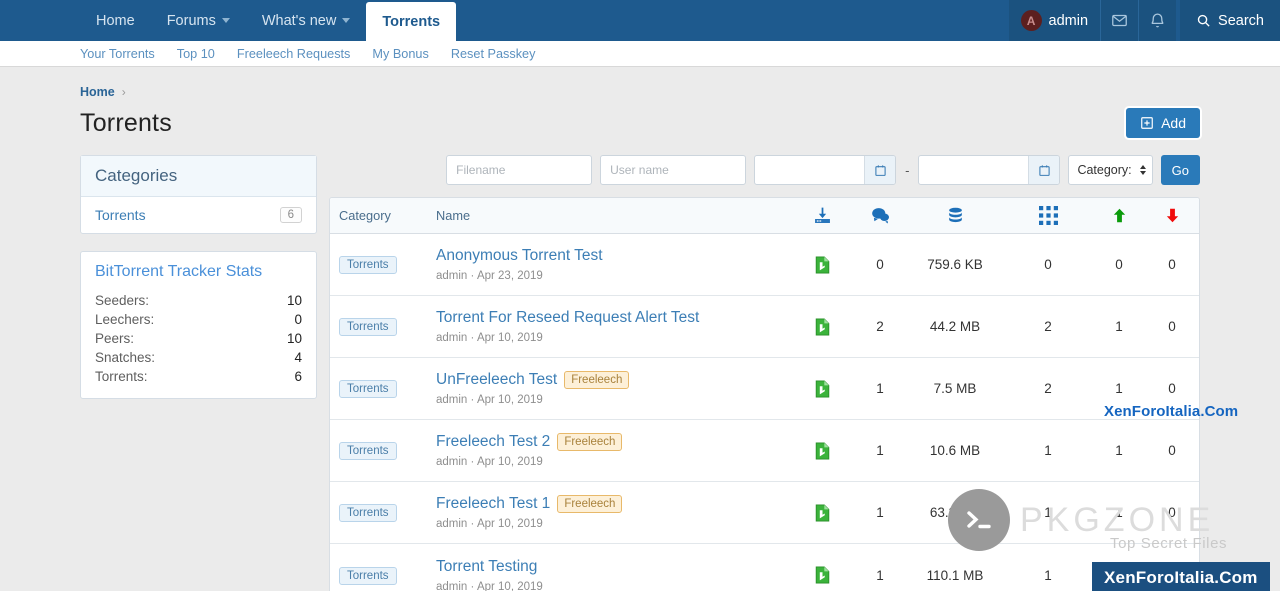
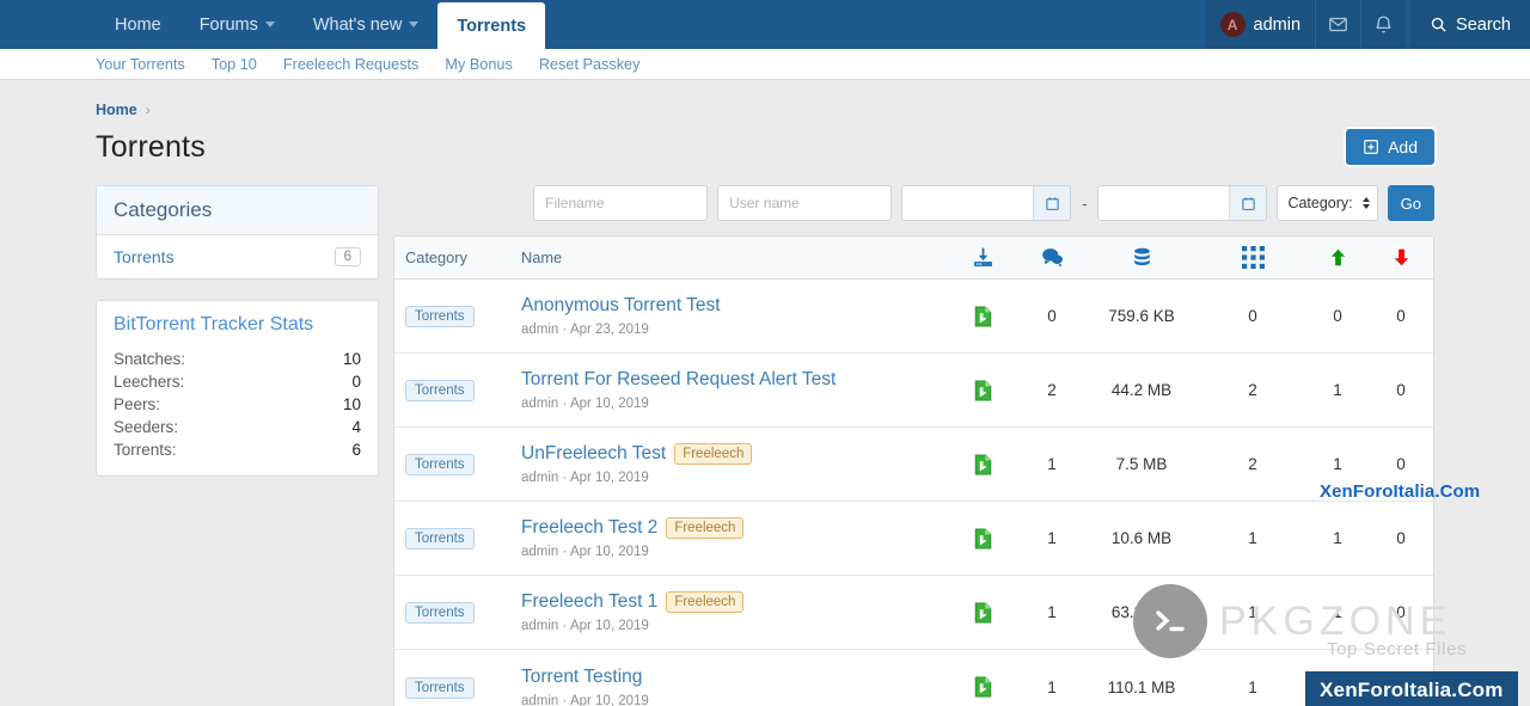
  Home
  Forums
  What's new
  Torrents
  A
  admin
  Search
  Your Torrents
  Top 10
  Freeleech Requests
  My Bonus
  Reset Passkey
  Home
  ›
  Torrents
  Add
  Categories
  Torrents
  6
  BitTorrent Tracker Stats
- Seeders:
+ Snatches:
  10
  Leechers:
  0
  Peers:
  10
- Snatches:
+ Seeders:
  4
  Torrents:
  6
  Filename
  User name
  -
  Category:
  Go
  Category
  Name
  Torrents
  Anonymous Torrent Test
  admin · Apr 23, 2019
  0
  759.6 KB
  0
  0
  0
  Torrents
  Torrent For Reseed Request Alert Test
  admin · Apr 10, 2019
  2
  44.2 MB
  2
  1
  0
  Torrents
  UnFreeleech Test
  Freeleech
  admin · Apr 10, 2019
  1
  7.5 MB
  2
  1
  0
  Torrents
  Freeleech Test 2
  Freeleech
  admin · Apr 10, 2019
  1
  10.6 MB
  1
  1
  0
  Torrents
  Freeleech Test 1
  Freeleech
  admin · Apr 10, 2019
  1
  1
  1
  0
  Torrents
  Torrent Testing
  admin · Apr 10, 2019
  1
  110.1 MB
  1
  XenForoItalia.Com
  PKGZONE
  Top Secret Files
  XenForoItalia.Com
